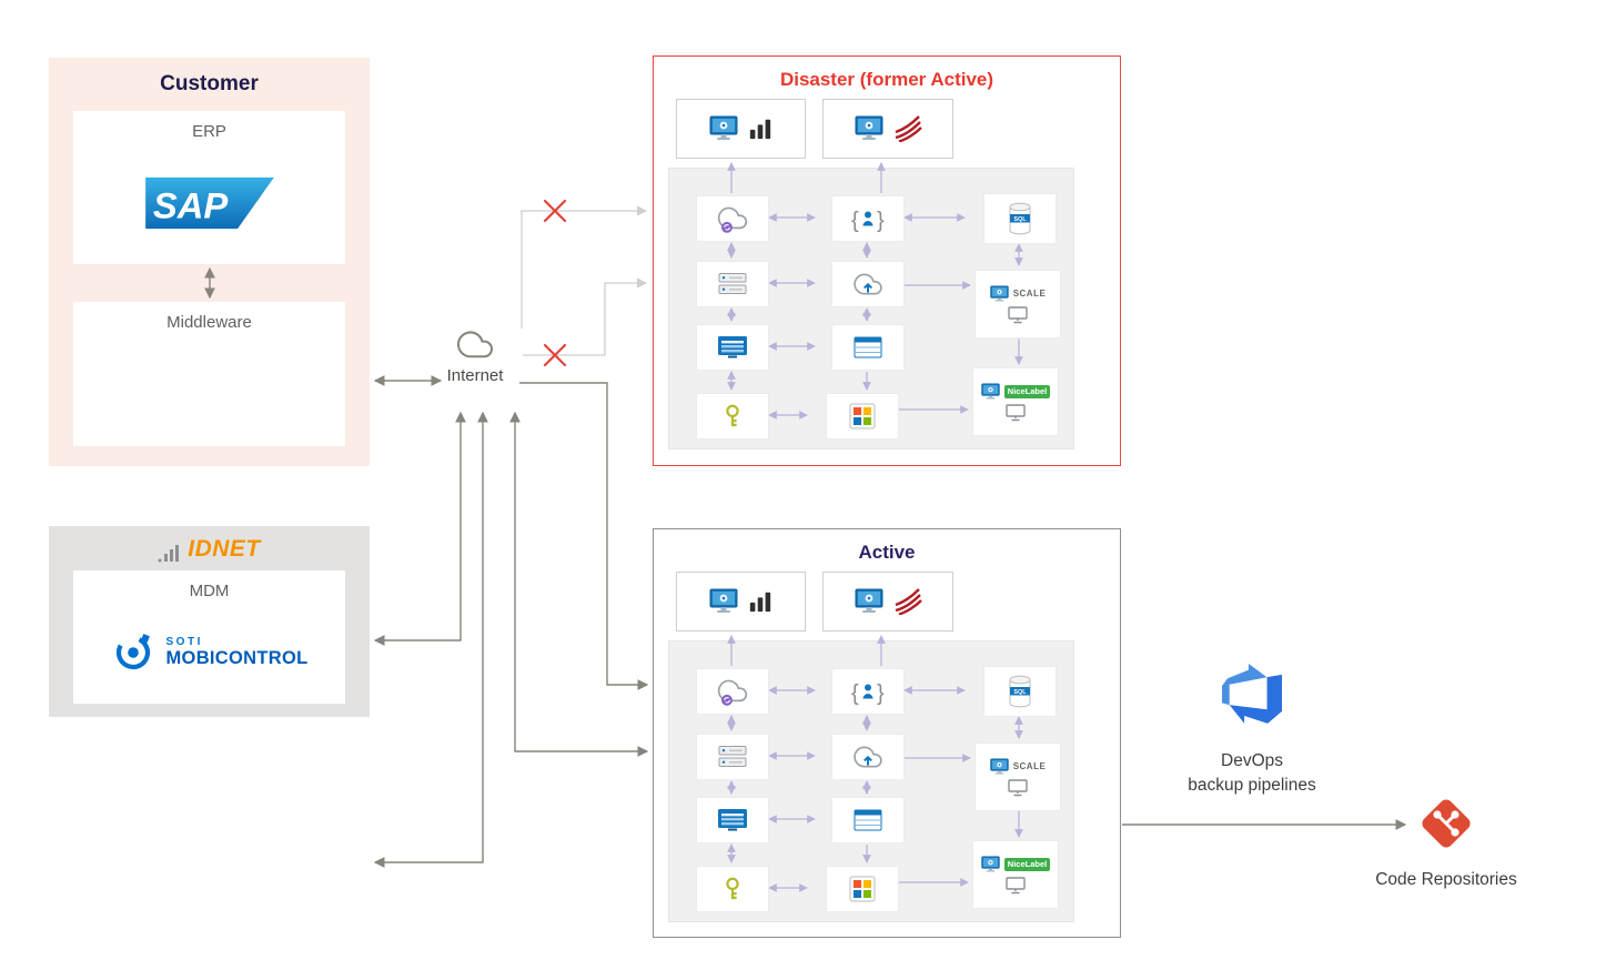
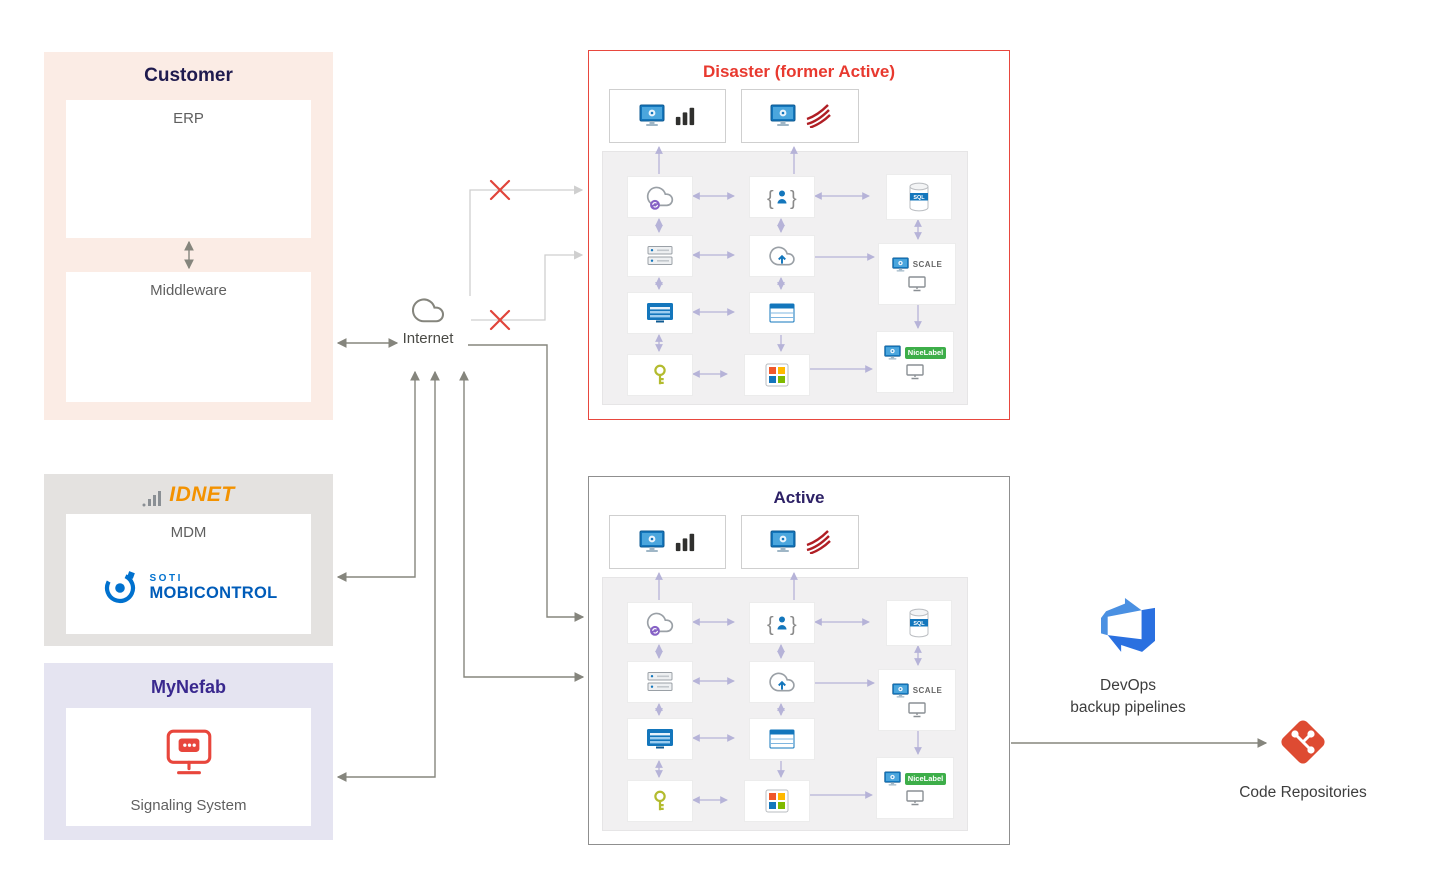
  Customer
  ERP
- SAP
  Middleware
  IDNET
  MDM
  SOTI
  MOBICONTROL
+ MyNefab
+ Signaling System
  Internet
  Disaster (former Active)
  {
  }
  SCALE
  NiceLabel
  Active
  {
  }
  SCALE
  NiceLabel
  DevOps
  backup pipelines
  Code Repositories
